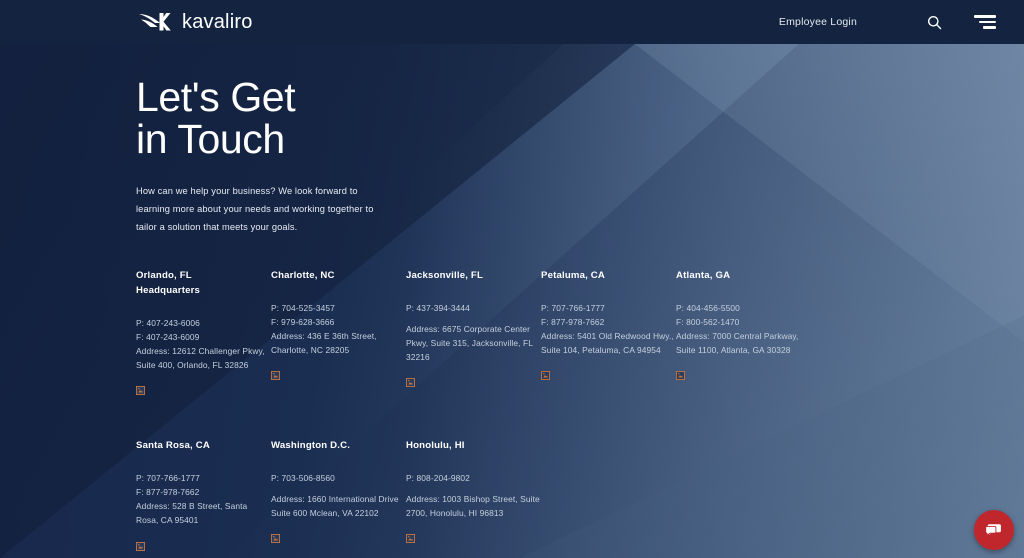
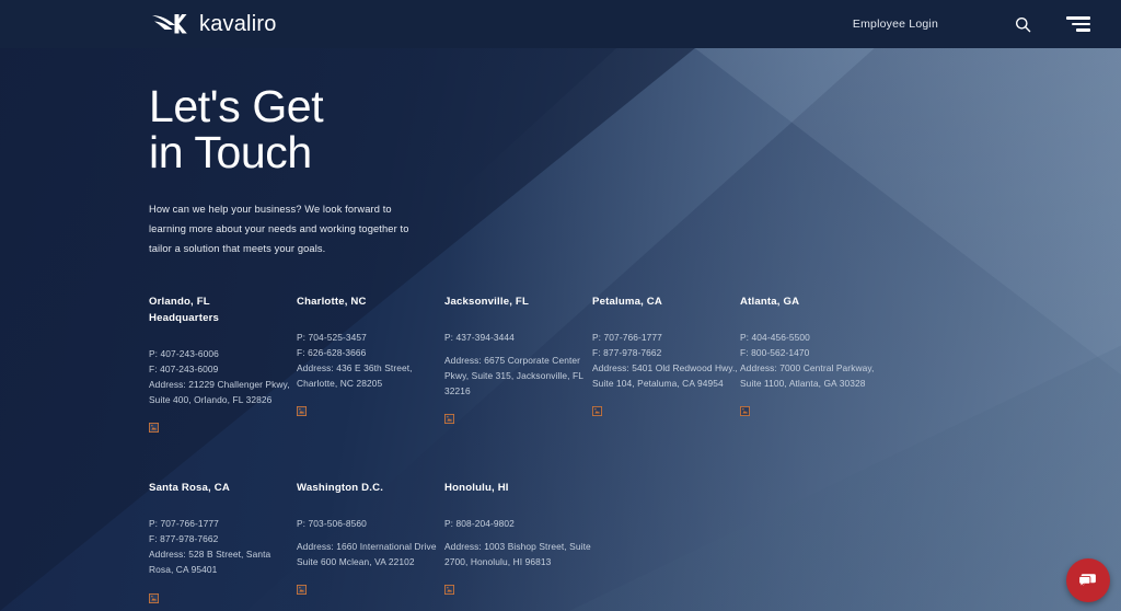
  kavaliro
  Employee Login
  Let's Get
  in Touch
  How can we help your business? We look forward to learning more about your needs and working together to tailor a solution that meets your goals.
  Orlando, FL
  Headquarters
  P: 407-243-6006
  F: 407-243-6009
- Address: 12612 Challenger Pkwy, Suite 400, Orlando, FL 32826
+ Address: 21229 Challenger Pkwy, Suite 400, Orlando, FL 32826
  Charlotte, NC
  P: 704-525-3457
- F: 979-628-3666
+ F: 626-628-3666
  Address: 436 E 36th Street, Charlotte, NC 28205
  Jacksonville, FL
  P: 437-394-3444
  Address: 6675 Corporate Center Pkwy, Suite 315, Jacksonville, FL 32216
  Petaluma, CA
  P: 707-766-1777
  F: 877-978-7662
  Address: 5401 Old Redwood Hwy., Suite 104, Petaluma, CA 94954
  Atlanta, GA
  P: 404-456-5500
  F: 800-562-1470
  Address: 7000 Central Parkway, Suite 1100, Atlanta, GA 30328
  Santa Rosa, CA
  P: 707-766-1777
  F: 877-978-7662
  Address: 528 B Street, Santa Rosa, CA 95401
  Washington D.C.
  P: 703-506-8560
  Address: 1660 International Drive Suite 600 Mclean, VA 22102
  Honolulu, HI
  P: 808-204-9802
  Address: 1003 Bishop Street, Suite 2700, Honolulu, HI 96813
